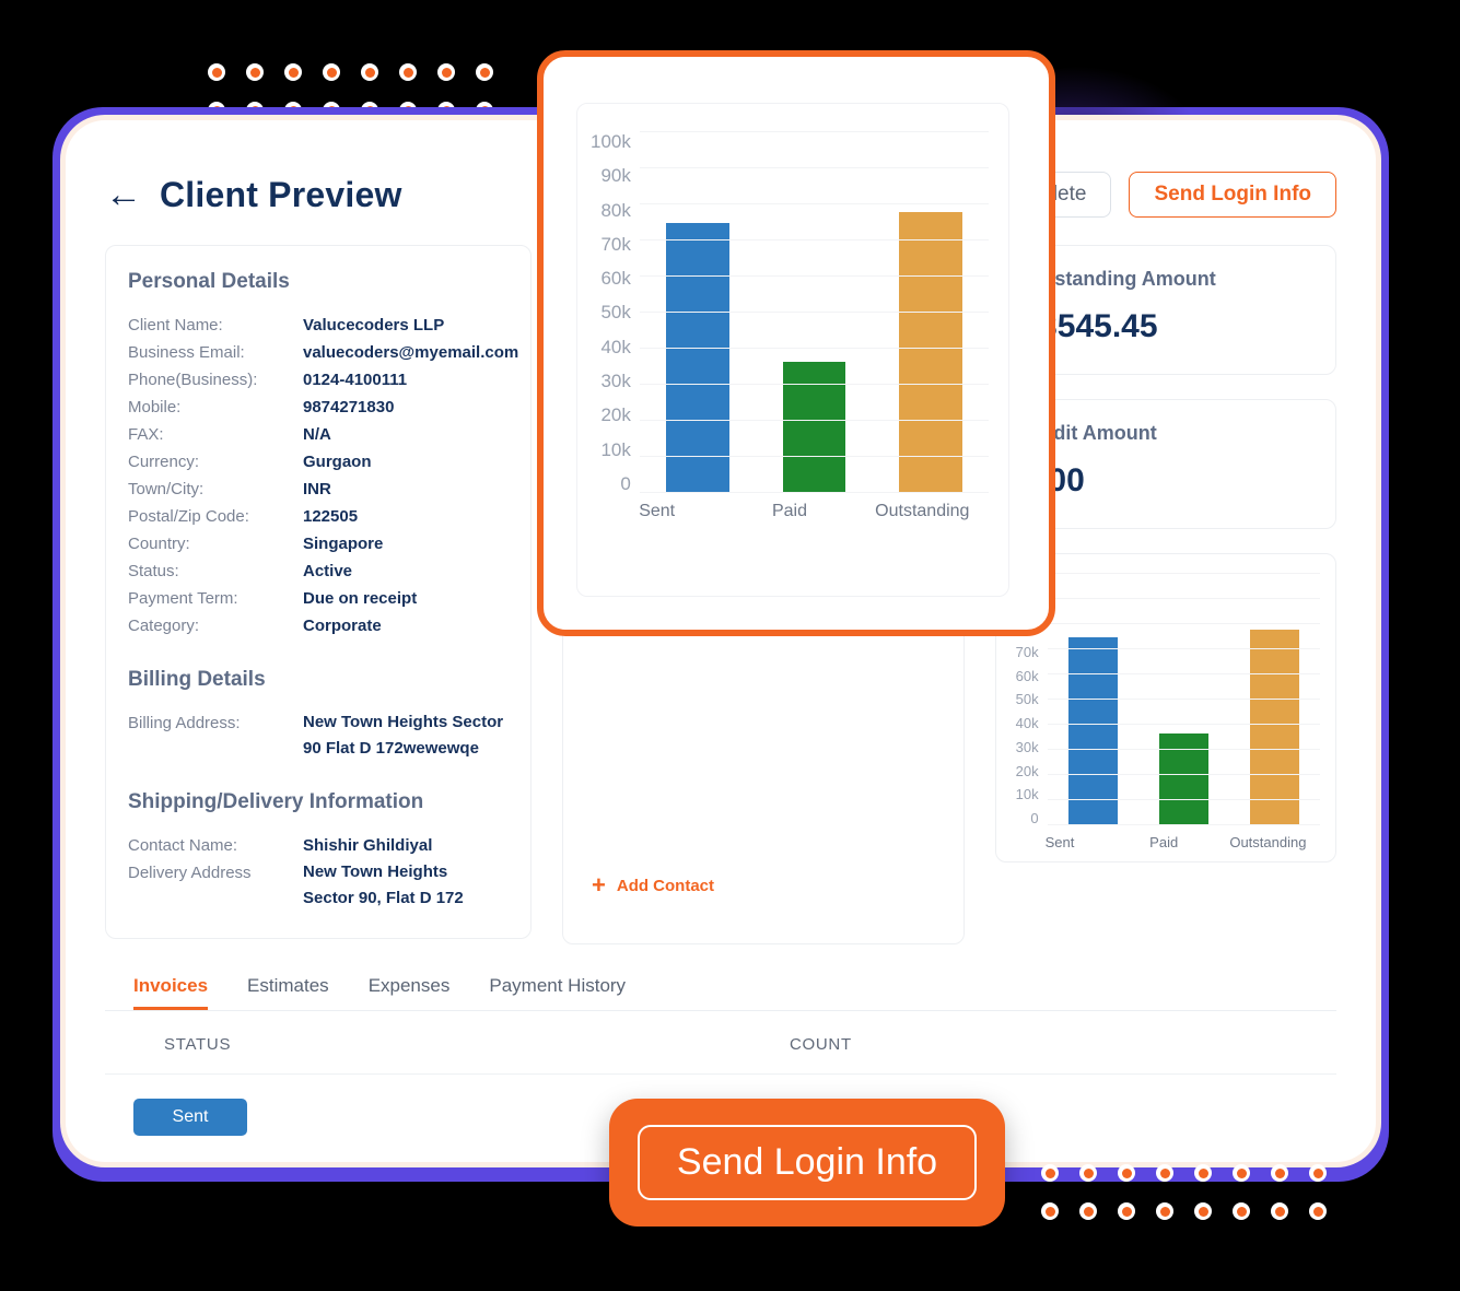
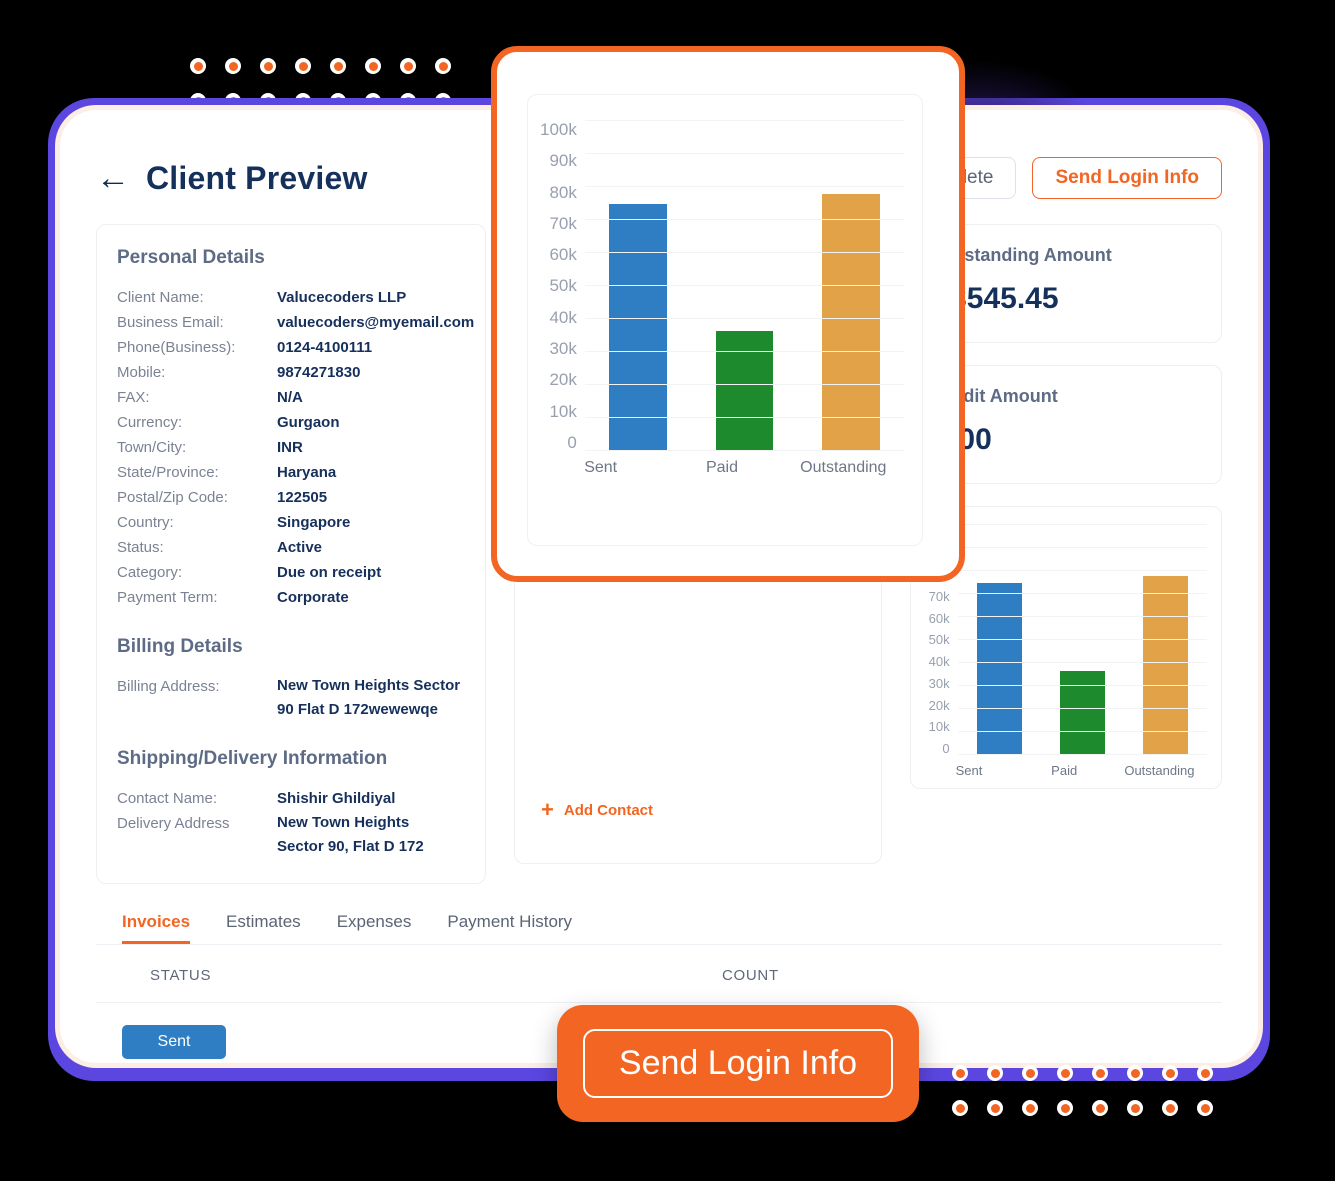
  ←
  Client Preview
  Send Login Info
  Personal Details
  Client Name:
  Valucecoders LLP
  Business Email:
  valuecoders@myemail.com
  Phone(Business):
  0124-4100111
  Mobile:
  9874271830
  FAX:
  N/A
  Currency:
  Gurgaon
  Town/City:
  INR
+ State/Province:
+ Haryana
  Postal/Zip Code:
  122505
  Country:
  Singapore
  Status:
  Active
- Payment Term:
+ Category:
  Due on receipt
- Category:
+ Payment Term:
  Corporate
  Billing Details
  Billing Address:
  New Town Heights Sector
  90 Flat D 172wewewqe
  Shipping/Delivery Information
  Contact Name:
  Shishir Ghildiyal
  Delivery Address
  New Town Heights
  Sector 90, Flat D 172
  +
  Add Contact
  standing Amount
  545.45
  dit Amount
  70k
  60k
  50k
  40k
  30k
  20k
  10k
  0
  Sent
  Paid
  Outstanding
  Invoices
  Estimates
  Expenses
  Payment History
  STATUS
  COUNT
  Sent
  100k
  90k
  80k
  70k
  60k
  50k
  40k
  30k
  20k
  10k
  0
  Sent
  Paid
  Outstanding
  Send Login Info
